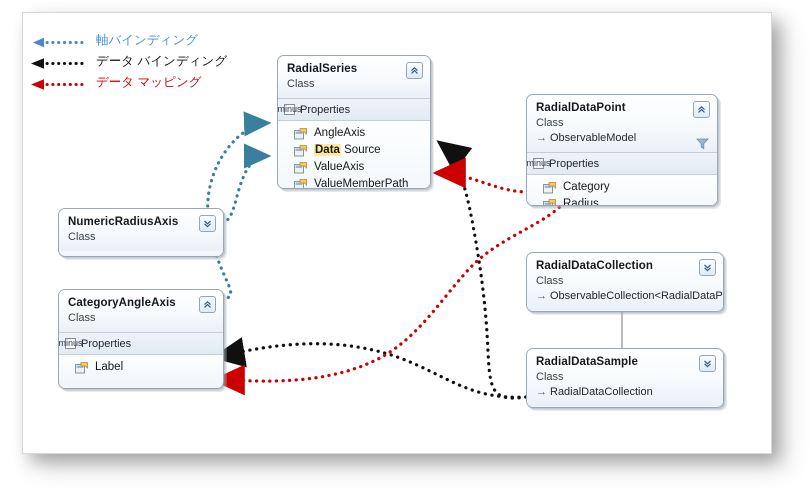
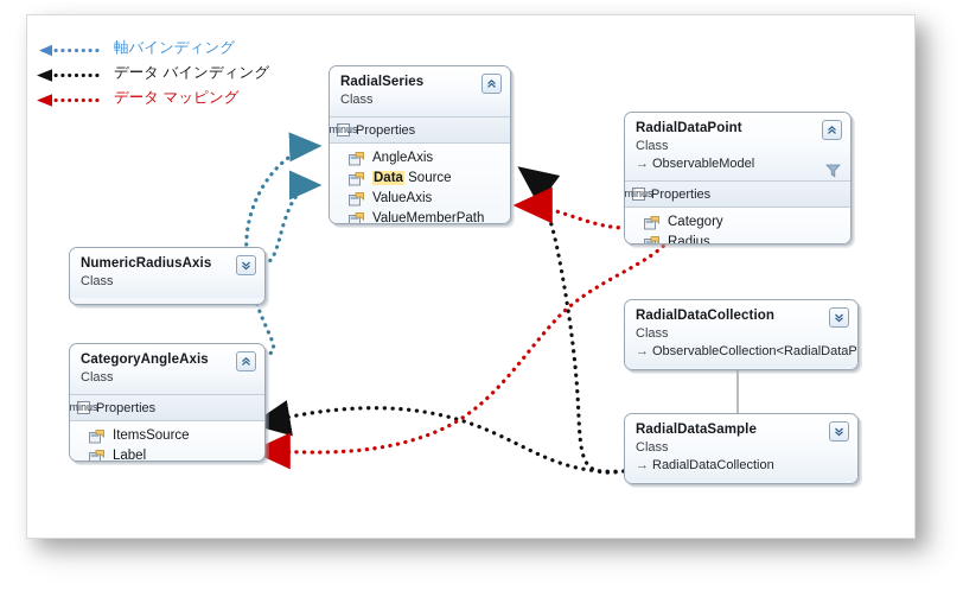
  軸バインディング
  データ バインディング
  データ マッピング
  RadialSeries
  Class
  minu
  Properties
  AngleAxis
  Data Source
  ValueAxis
  ValueMemberPath
  RadialDataPoint
  Class
  → ObservableModel
  minu
  Properties
  Category
  Radius
  NumericRadiusAxis
  Class
  CategoryAngleAxis
  Class
  minu
  Properties
+ ItemsSource
  Label
  RadialDataCollection
  Class
  → ObservableCollection<RadialDataP
  RadialDataSample
  Class
  → RadialDataCollection
